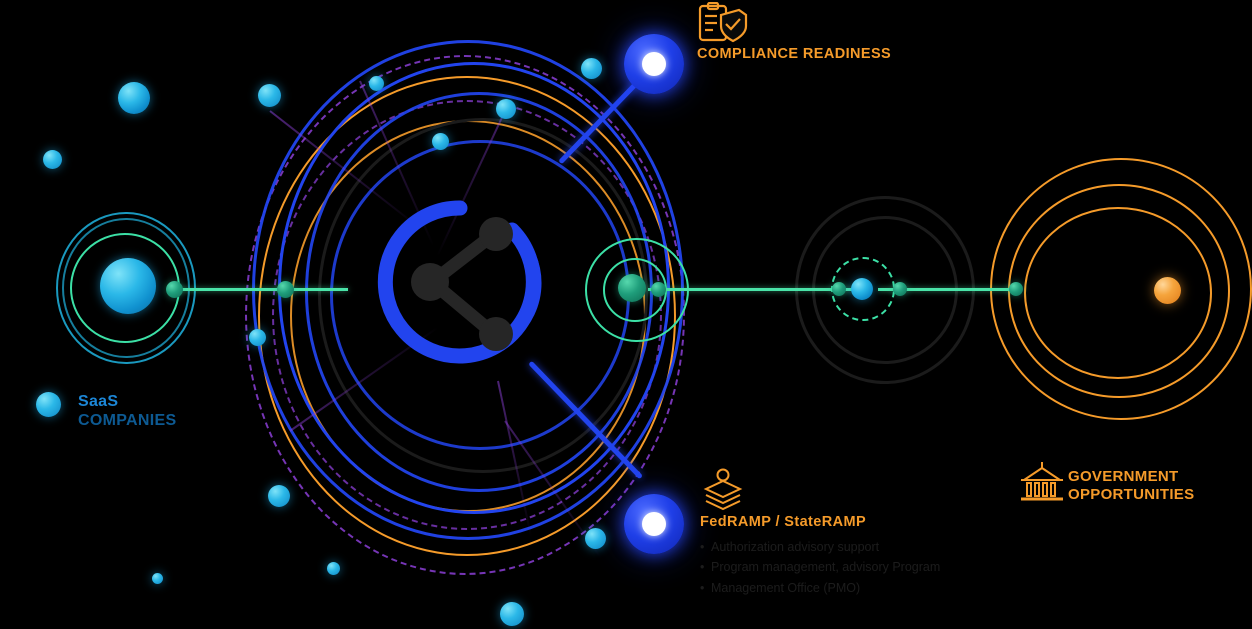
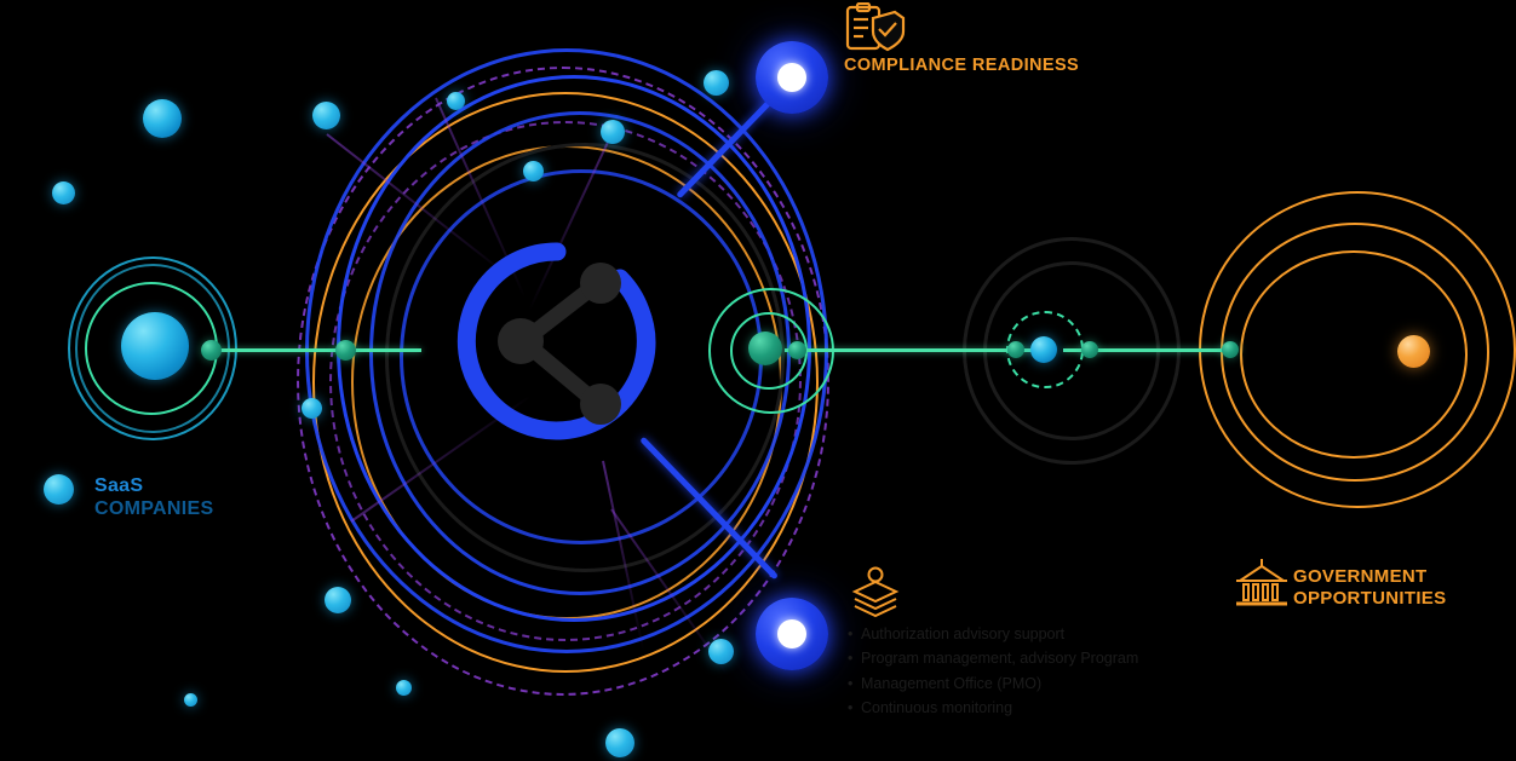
  COMPLIANCE READINESS
- FedRAMP / StateRAMP
  Authorization advisory support
  Program management, advisory Program
  Management Office (PMO)
+ Continuous monitoring
  SaaS
  COMPANIES
  GOVERNMENT
  OPPORTUNITIES
